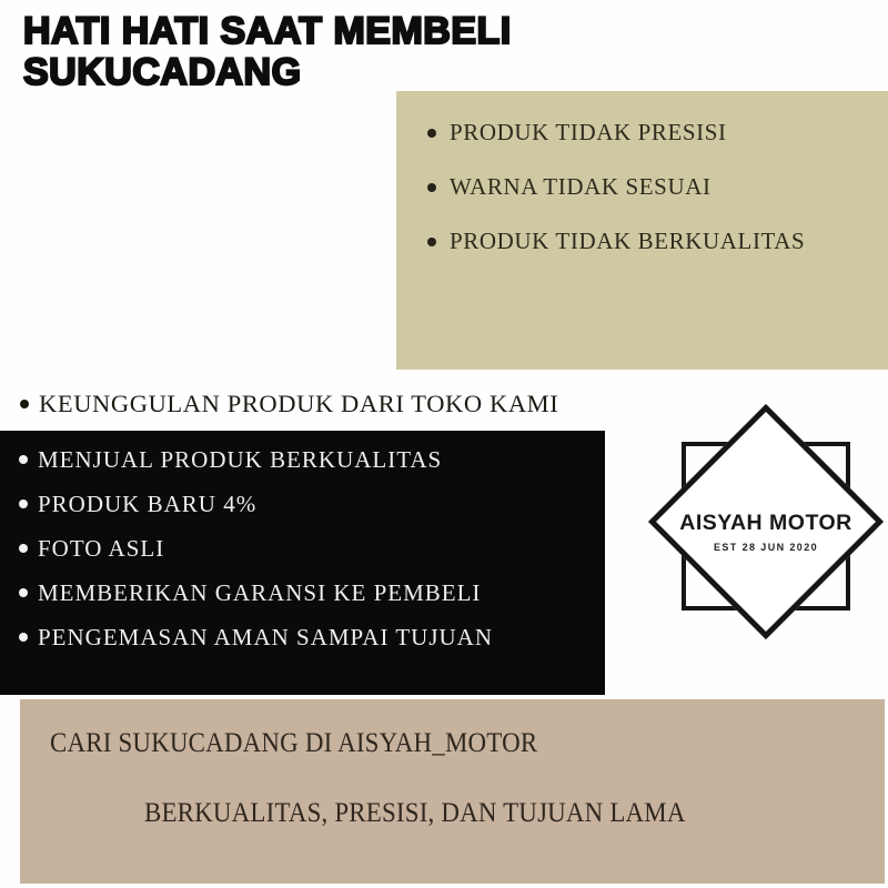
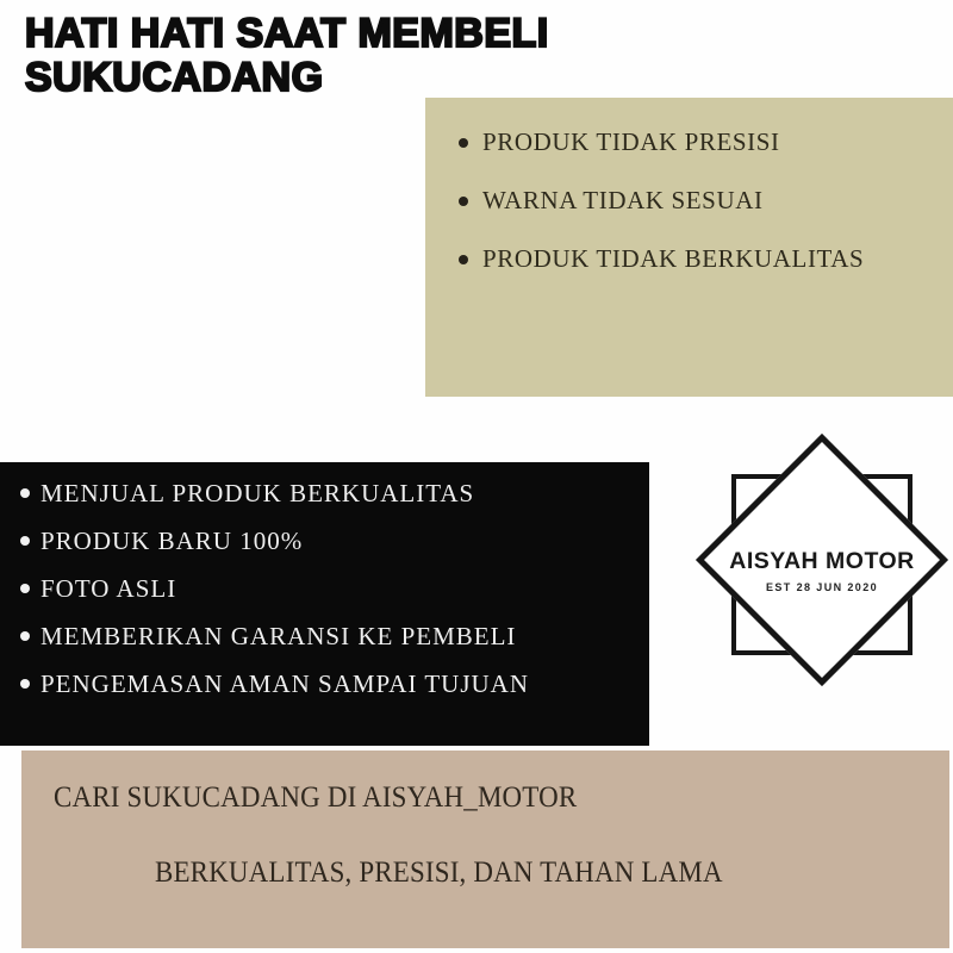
  HATI HATI SAAT MEMBELI
  SUKUCADANG
  PRODUK TIDAK PRESISI
  WARNA TIDAK SESUAI
  PRODUK TIDAK BERKUALITAS
- KEUNGGULAN PRODUK DARI TOKO KAMI
  MENJUAL PRODUK BERKUALITAS
- PRODUK BARU 4%
+ PRODUK BARU 100%
  FOTO ASLI
  MEMBERIKAN GARANSI KE PEMBELI
  PENGEMASAN AMAN SAMPAI TUJUAN
  AISYAH MOTOR
  EST 28 JUN 2020
  CARI SUKUCADANG DI AISYAH_MOTOR
- BERKUALITAS, PRESISI, DAN TUJUAN LAMA
+ BERKUALITAS, PRESISI, DAN TAHAN LAMA
